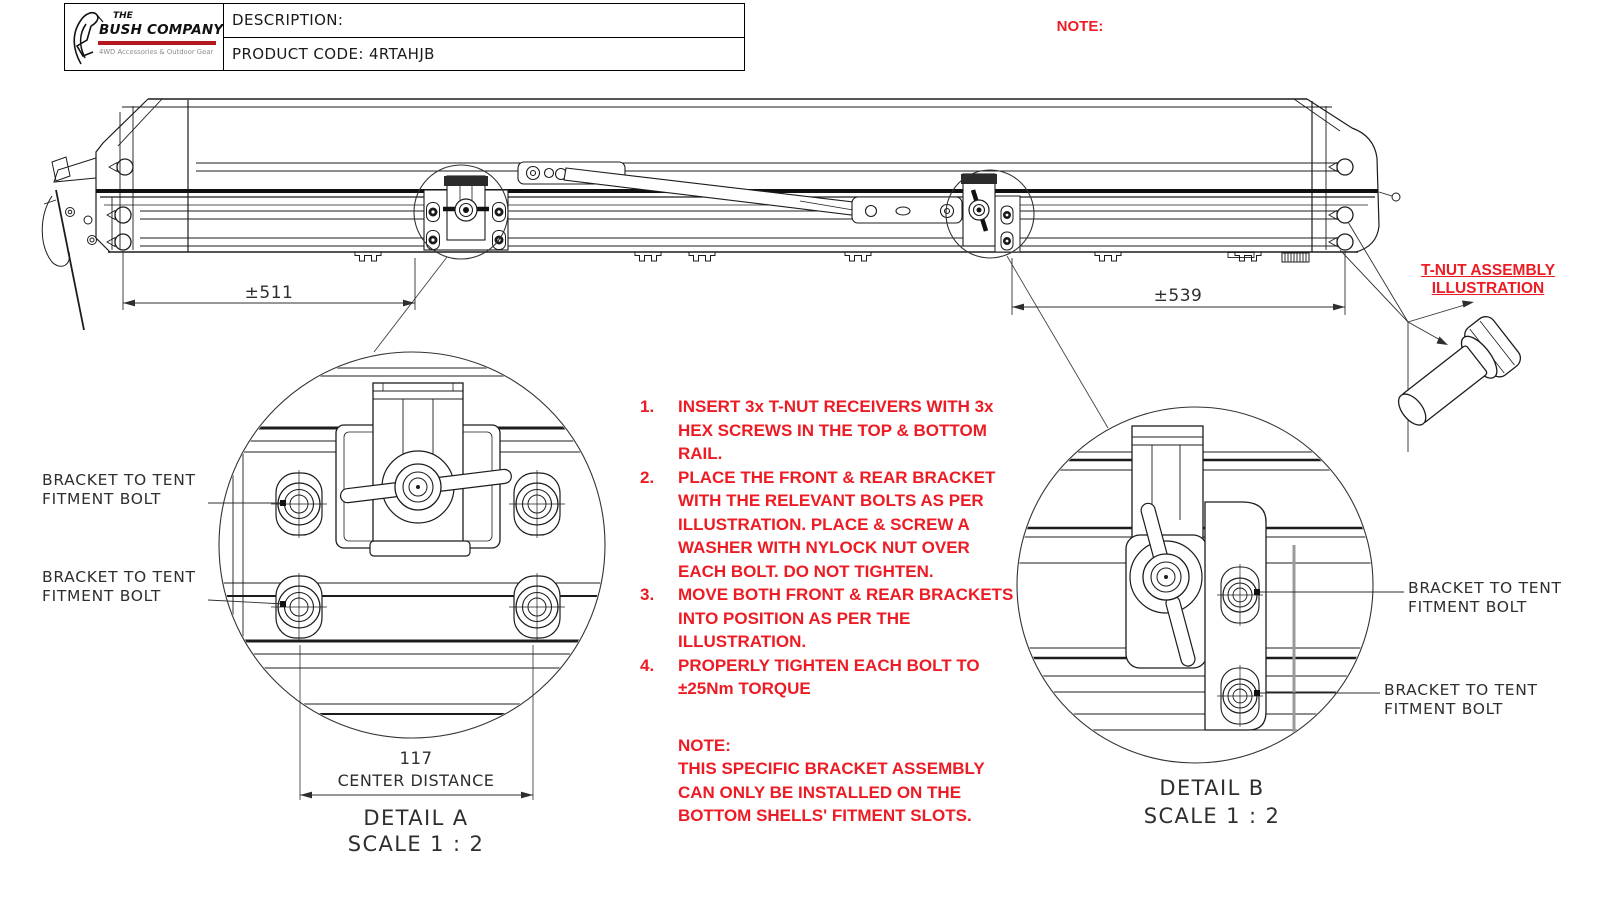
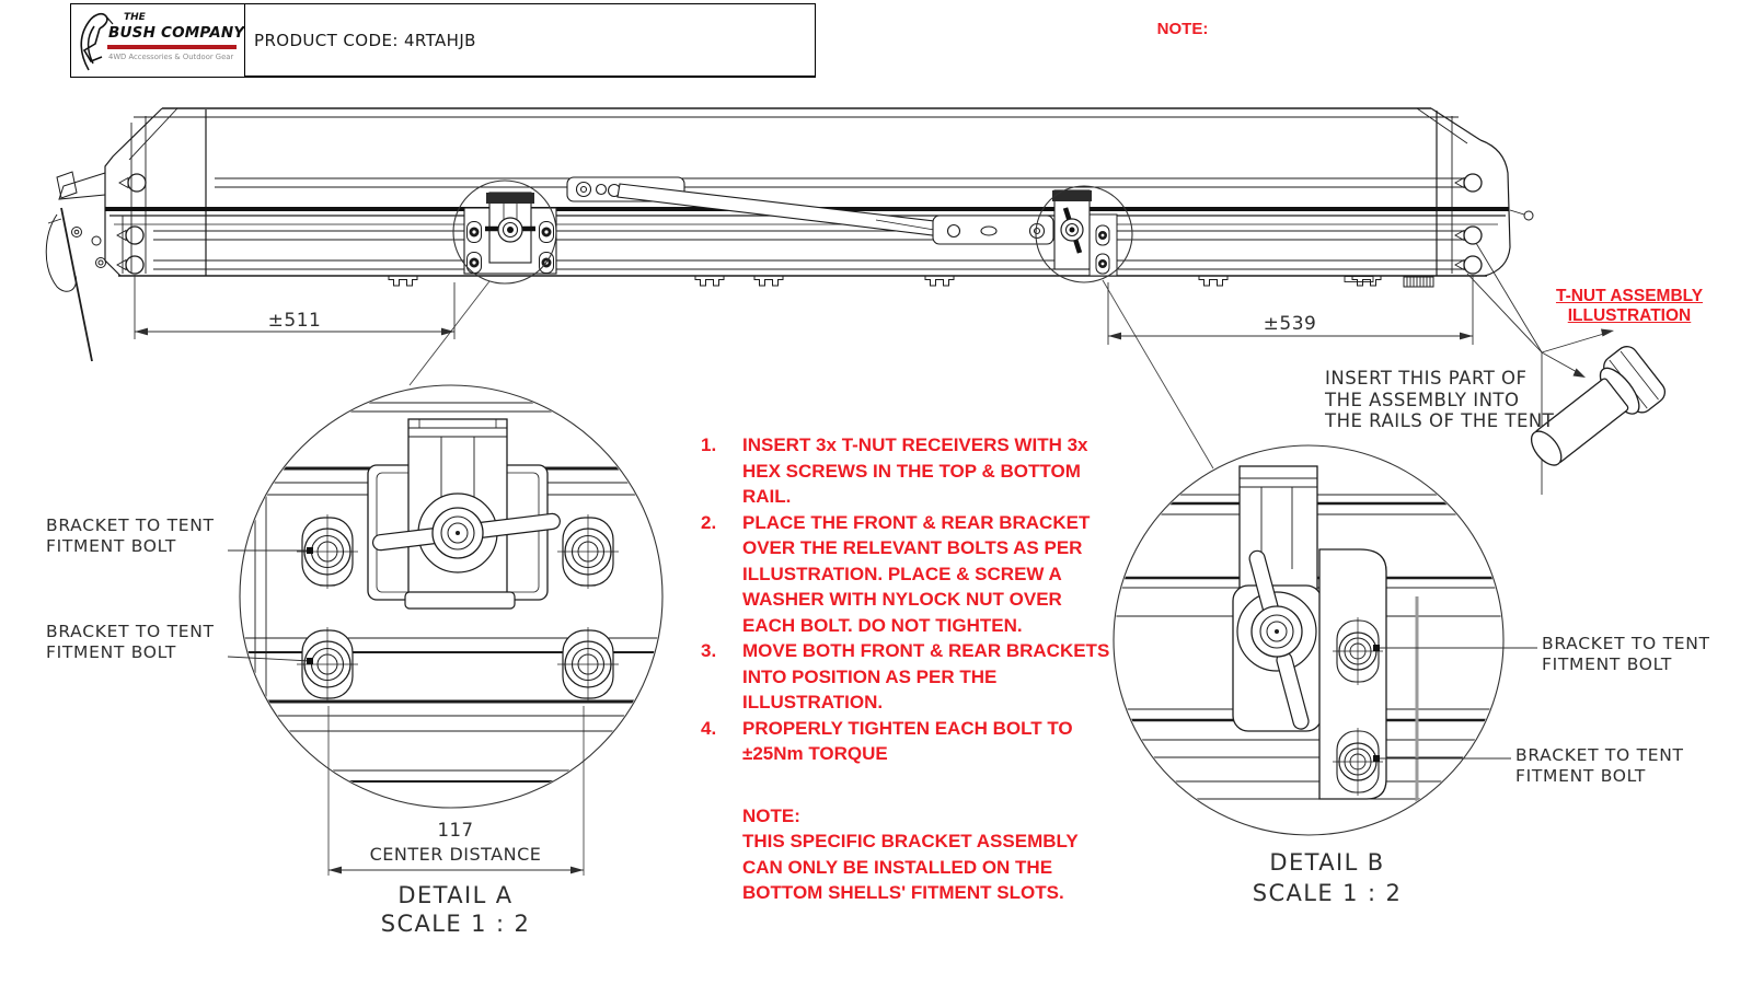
  THE
  BUSH COMPANY
  4WD Accessories & Outdoor Gear
- DESCRIPTION:
  PRODUCT CODE: 4RTAHJB
  NOTE:
  ±511
  ±539
  BRACKET TO TENT
  FITMENT BOLT
  BRACKET TO TENT
  FITMENT BOLT
  117
  CENTER DISTANCE
  DETAIL A
  SCALE 1 : 2
  BRACKET TO TENT
  FITMENT BOLT
  BRACKET TO TENT
  FITMENT BOLT
  DETAIL B
  SCALE 1 : 2
  T-NUT ASSEMBLY
  ILLUSTRATION
+ INSERT THIS PART OF
+ THE ASSEMBLY INTO
+ THE RAILS OF THE TENT
  1.
  INSERT 3x T-NUT RECEIVERS WITH 3x HEX SCREWS IN THE TOP & BOTTOM RAIL.
  2.
- PLACE THE FRONT & REAR BRACKET WITH THE RELEVANT BOLTS AS PER ILLUSTRATION. PLACE & SCREW A WASHER WITH NYLOCK NUT OVER EACH BOLT. DO NOT TIGHTEN.
+ PLACE THE FRONT & REAR BRACKET OVER THE RELEVANT BOLTS AS PER ILLUSTRATION. PLACE & SCREW A WASHER WITH NYLOCK NUT OVER EACH BOLT. DO NOT TIGHTEN.
  3.
  MOVE BOTH FRONT & REAR BRACKETS INTO POSITION AS PER THE ILLUSTRATION.
  4.
  PROPERLY TIGHTEN EACH BOLT TO ±25Nm TORQUE
  NOTE:
  THIS SPECIFIC BRACKET ASSEMBLY CAN ONLY BE INSTALLED ON THE BOTTOM SHELLS' FITMENT SLOTS.
